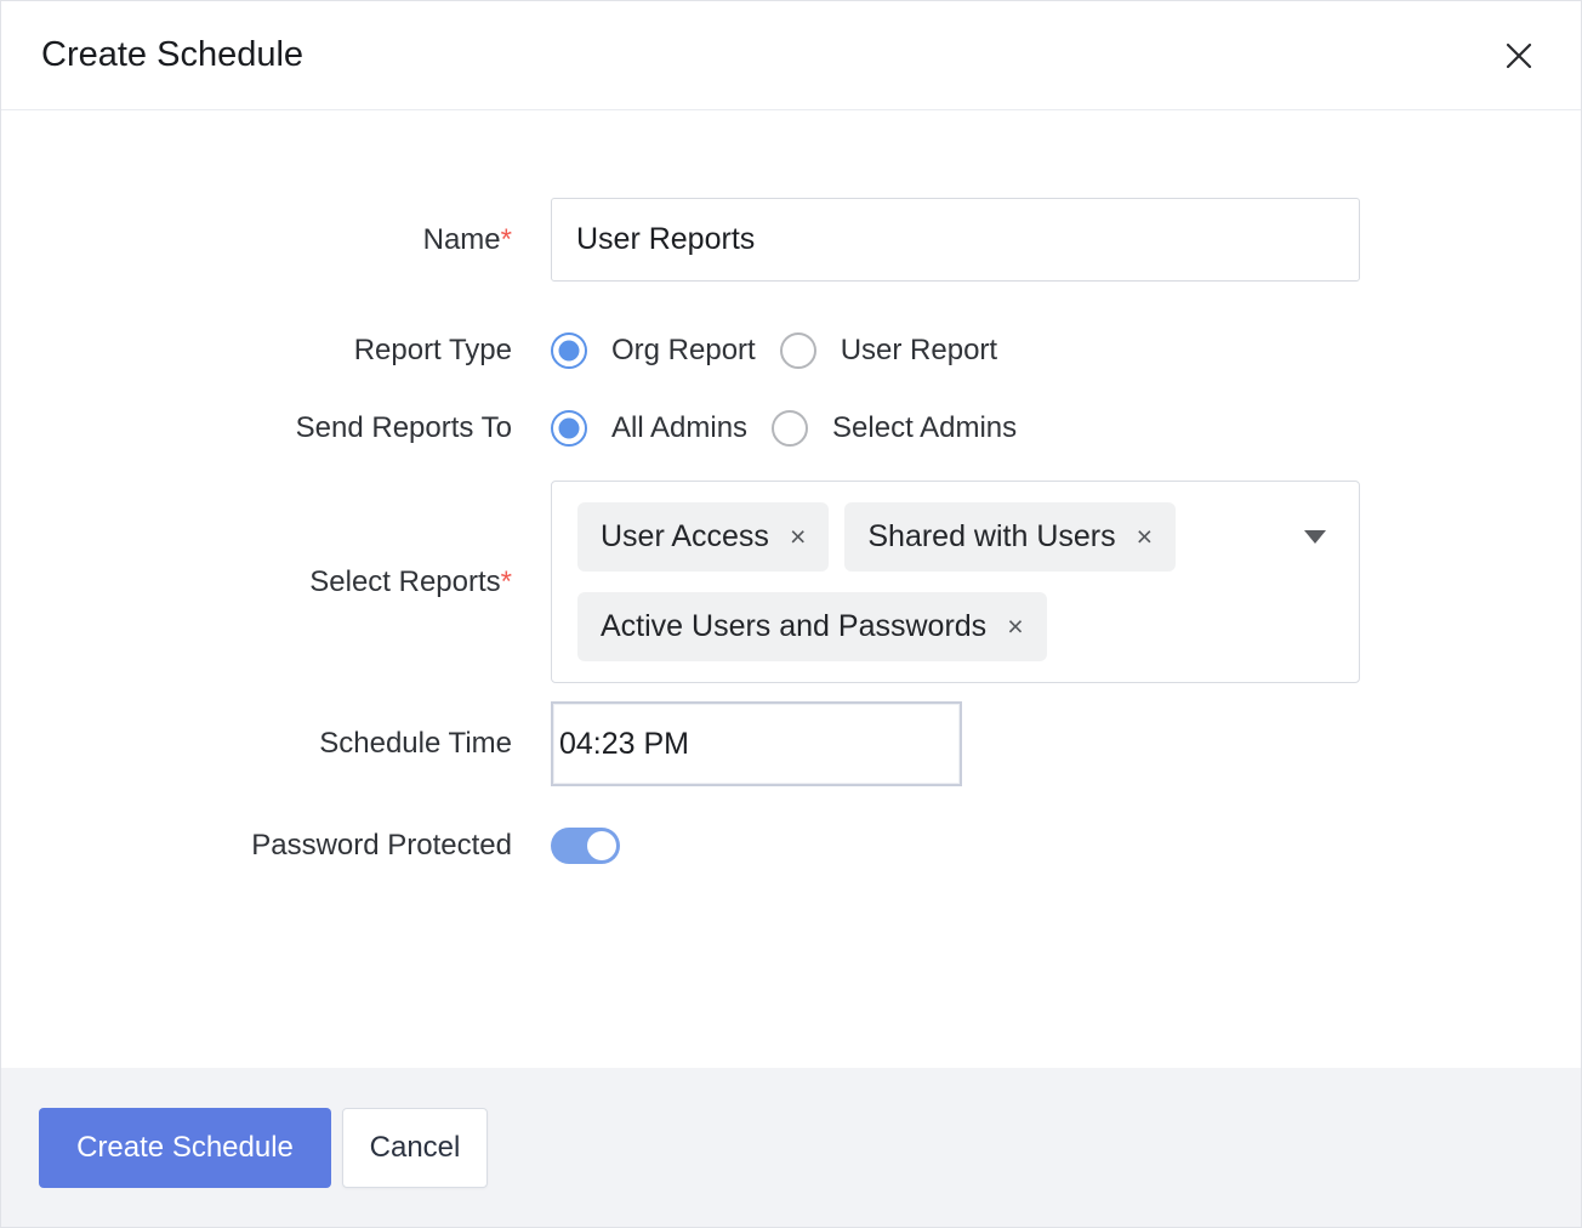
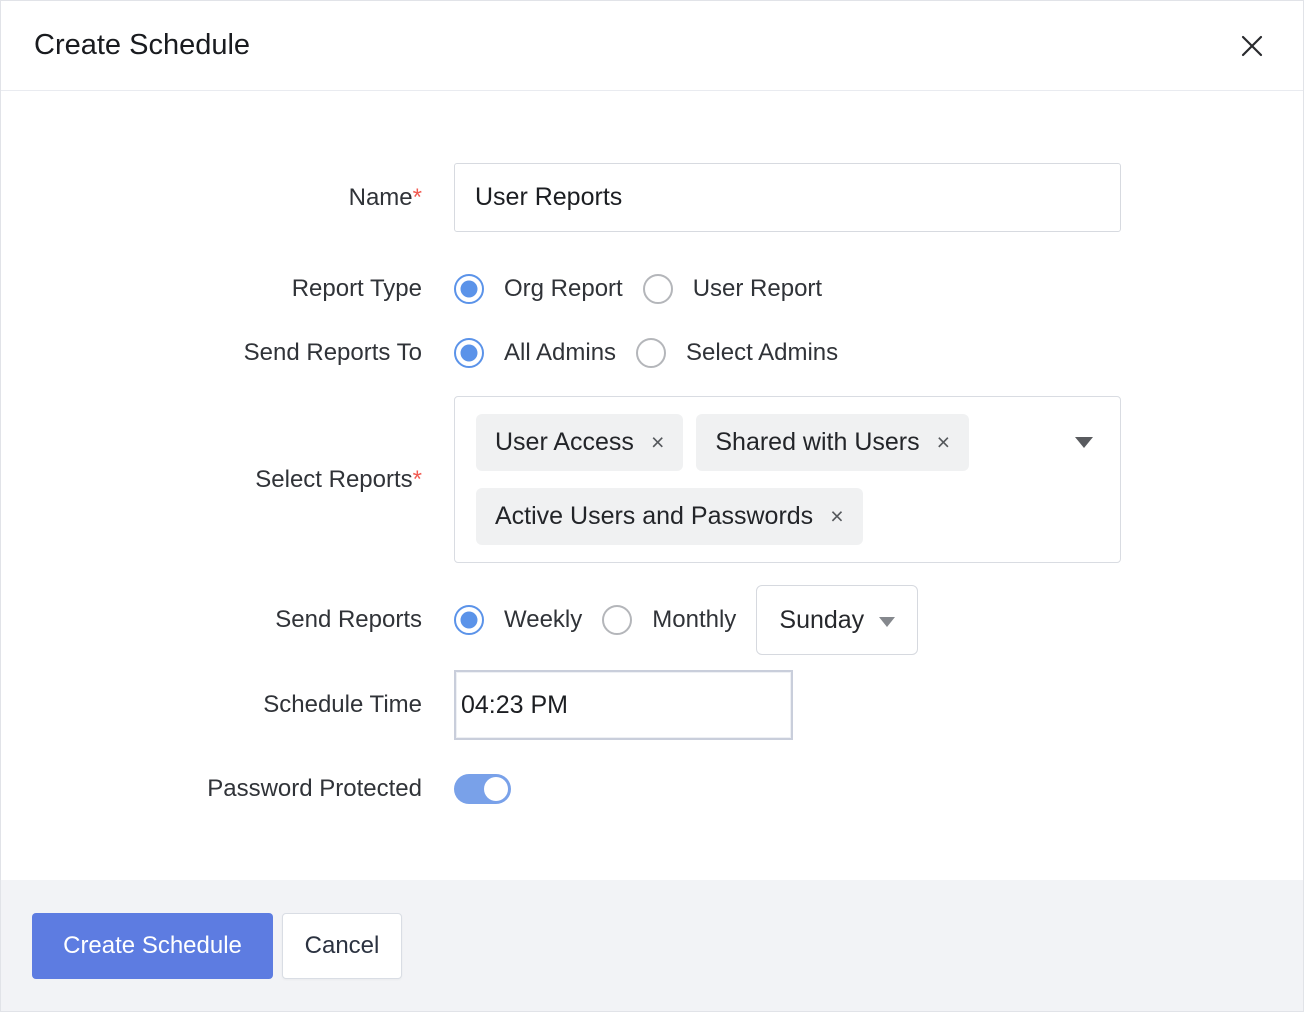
  Create Schedule
  Name*
  User Reports
  Report Type
  Org Report
  User Report
  Send Reports To
  All Admins
  Select Admins
  Select Reports*
  User Access
  ×
  Shared with Users
  ×
  Active Users and Passwords
  ×
+ Send Reports
+ Weekly
+ Monthly
+ Sunday
  Schedule Time
  04:23 PM
  Password Protected
  Create Schedule
  Cancel
